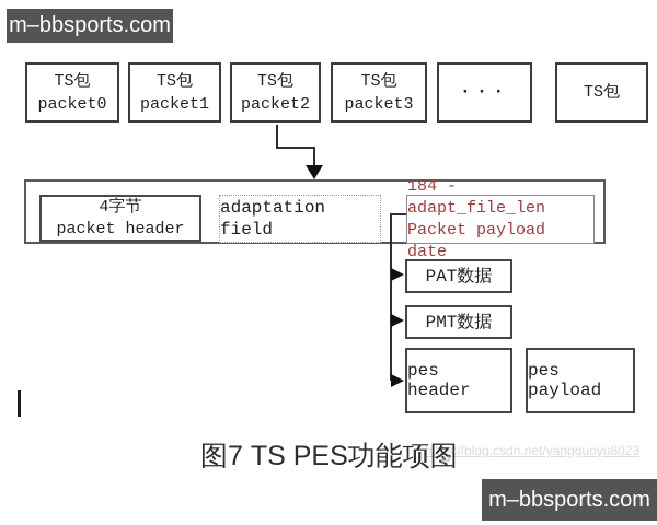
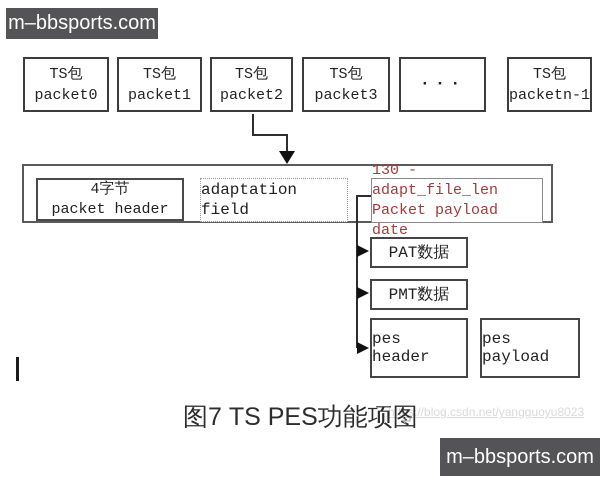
  m–bbsports.com
  m–bbsports.com
  TS包
  packet0
  TS包
  packet1
  TS包
  packet2
  TS包
  packet3
  ···
  TS包
+ packetn-1
  4字节
  packet header
  adaptation field
- 184 -adapt_file_len
+ 130 -adapt_file_len
  Packet payload date
  PAT数据
  PMT数据
  pes header
  pes payload
  https://blog.csdn.net/yangguoyu8023
  图7 TS PES功能项图
  ↵
